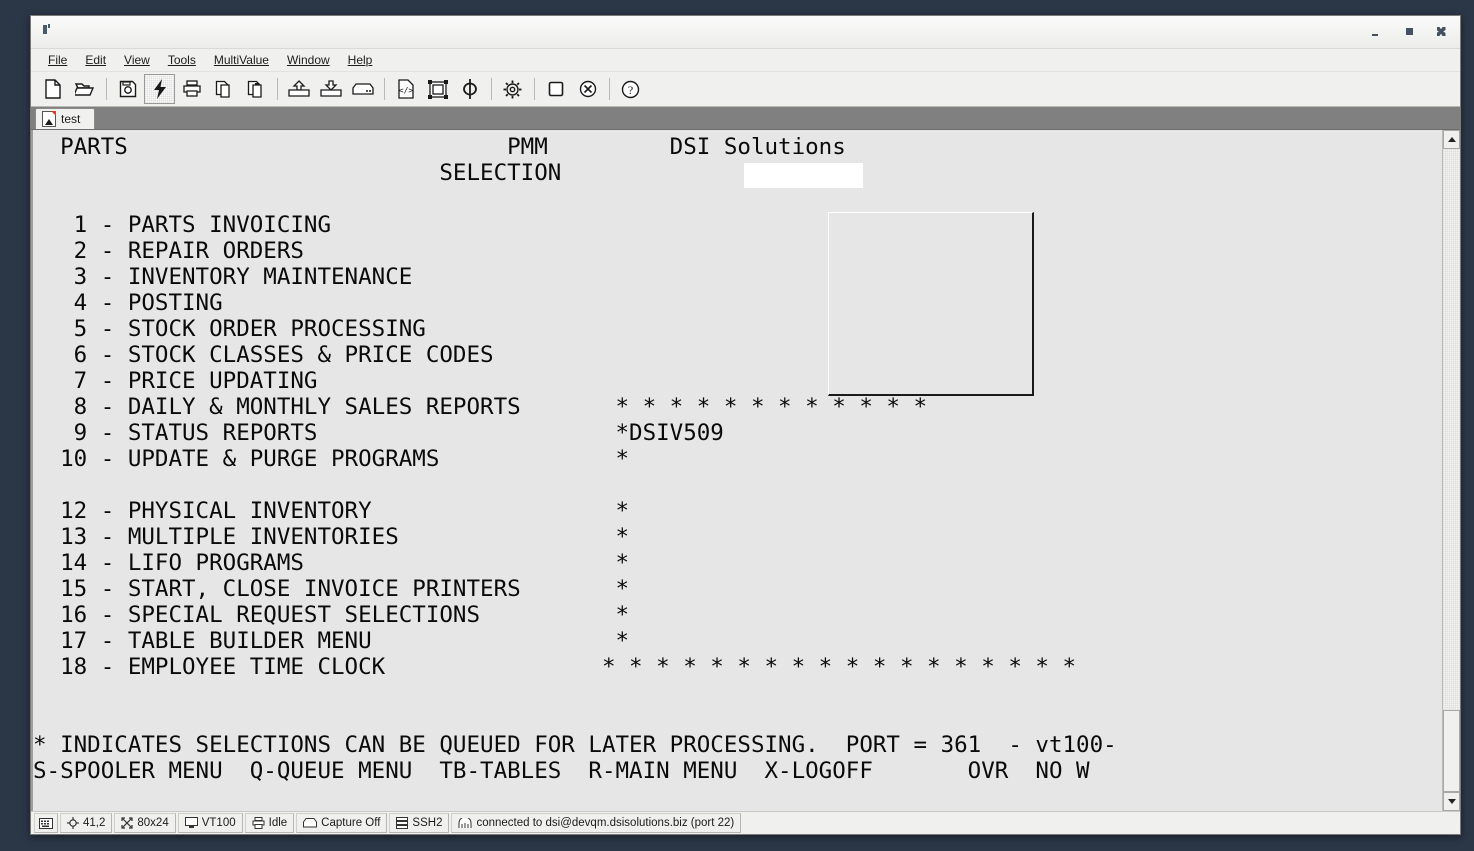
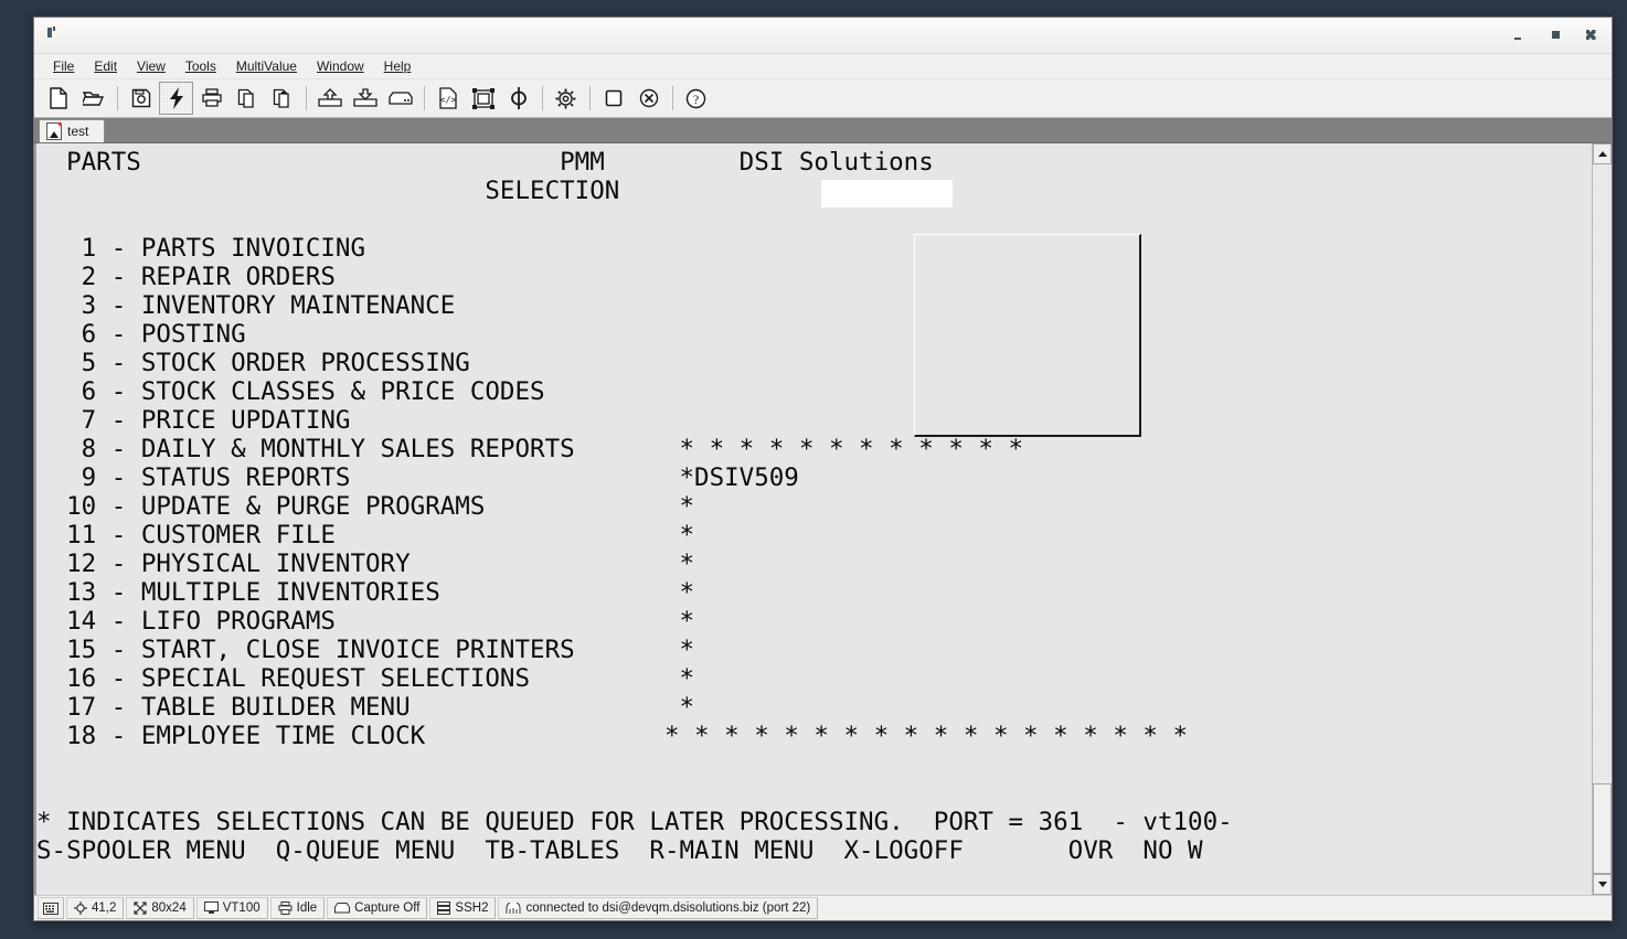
  File
  Edit
  View
  Tools
  MultiValue
  Window
  Help
  </>
  ?
  test
  PARTS PMM DSI Solutions
  SELECTION
  1 - PARTS INVOICING
  2 - REPAIR ORDERS
  3 - INVENTORY MAINTENANCE
- 4 - POSTING
+ 6 - POSTING
  5 - STOCK ORDER PROCESSING
  6 - STOCK CLASSES & PRICE CODES
  7 - PRICE UPDATING
  8 - DAILY & MONTHLY SALES REPORTS * * * * * * * * * * * *
  9 - STATUS REPORTS *DSIV509
  10 - UPDATE & PURGE PROGRAMS *
+ 11 - CUSTOMER FILE *
  12 - PHYSICAL INVENTORY *
  13 - MULTIPLE INVENTORIES *
  14 - LIFO PROGRAMS *
  15 - START, CLOSE INVOICE PRINTERS *
  16 - SPECIAL REQUEST SELECTIONS *
  17 - TABLE BUILDER MENU *
  18 - EMPLOYEE TIME CLOCK * * * * * * * * * * * * * * * * * *
  * INDICATES SELECTIONS CAN BE QUEUED FOR LATER PROCESSING. PORT = 361 - vt100-
  S-SPOOLER MENU Q-QUEUE MENU TB-TABLES R-MAIN MENU X-LOGOFF OVR NO W
  41,2
  80x24
  VT100
  Idle
  Capture Off
  SSH2
  connected to dsi@devqm.dsisolutions.biz (port 22)
